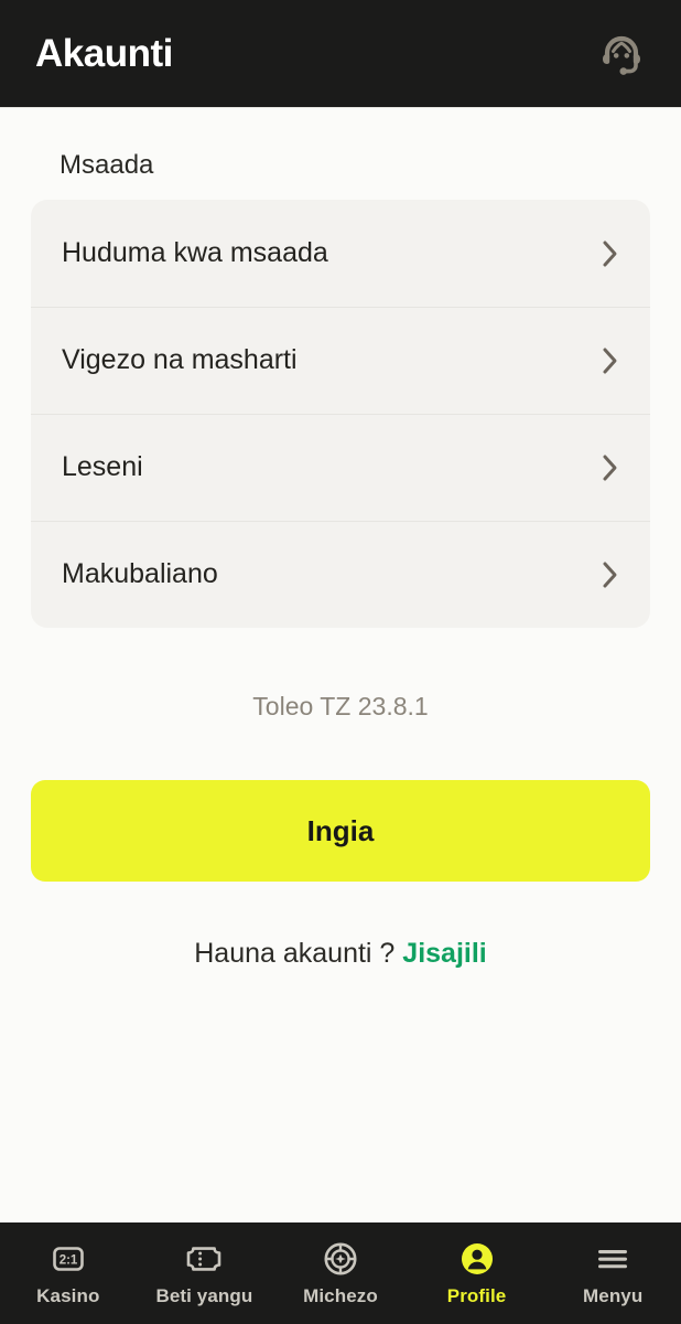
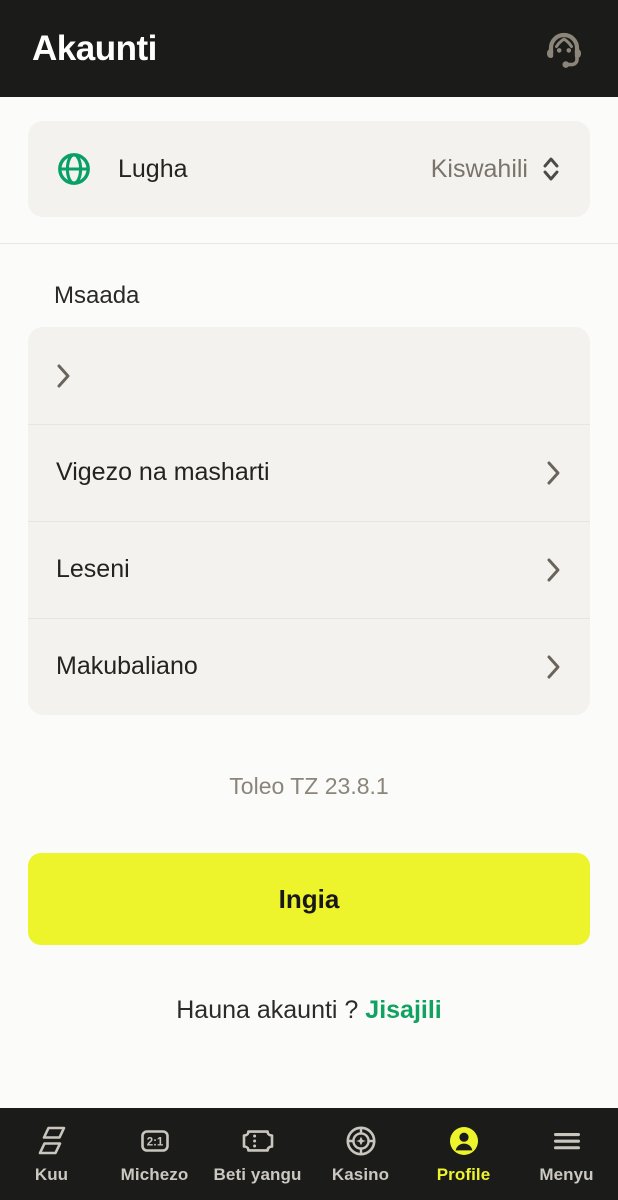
  Akaunti
+ Lugha
+ Kiswahili
  Msaada
- Huduma kwa msaada
  Vigezo na masharti
  Leseni
  Makubaliano
  Toleo TZ 23.8.1
  Ingia
  Hauna akaunti ? Jisajili
+ Kuu
  2:1
- Kasino
+ Michezo
  Beti yangu
- Michezo
+ Kasino
  Profile
  Menyu
